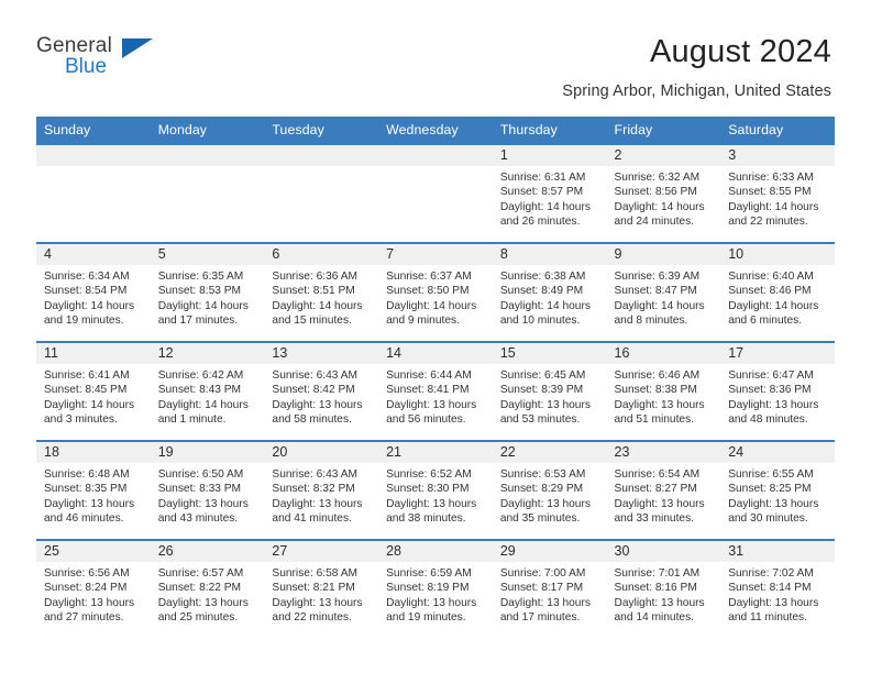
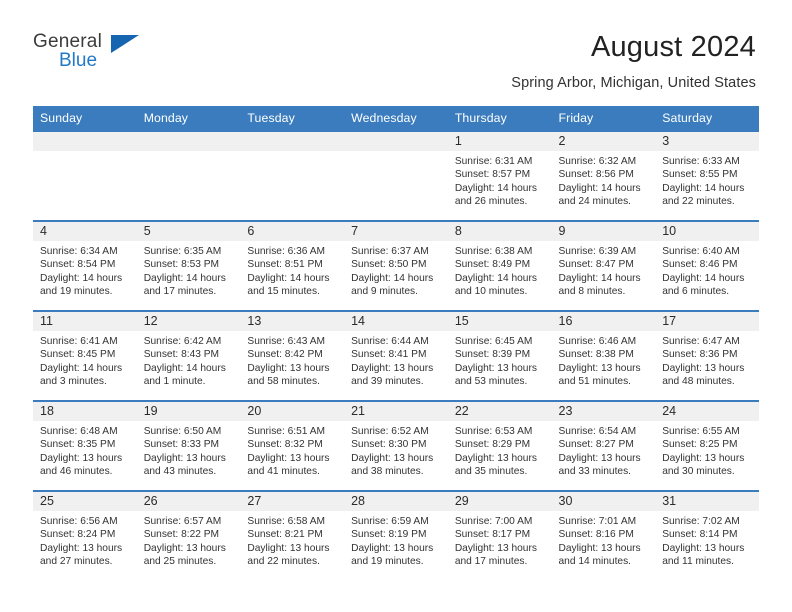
  General
  Blue
  August 2024
  Spring Arbor, Michigan, United States
  Sunday	Monday	Tuesday	Wednesday	Thursday	Friday	Saturday
  				1Sunrise: 6:31 AMSunset: 8:57 PMDaylight: 14 hoursand 26 minutes.	2Sunrise: 6:32 AMSunset: 8:56 PMDaylight: 14 hoursand 24 minutes.	3Sunrise: 6:33 AMSunset: 8:55 PMDaylight: 14 hoursand 22 minutes.
  4Sunrise: 6:34 AMSunset: 8:54 PMDaylight: 14 hoursand 19 minutes.	5Sunrise: 6:35 AMSunset: 8:53 PMDaylight: 14 hoursand 17 minutes.	6Sunrise: 6:36 AMSunset: 8:51 PMDaylight: 14 hoursand 15 minutes.	7Sunrise: 6:37 AMSunset: 8:50 PMDaylight: 14 hoursand 9 minutes.	8Sunrise: 6:38 AMSunset: 8:49 PMDaylight: 14 hoursand 10 minutes.	9Sunrise: 6:39 AMSunset: 8:47 PMDaylight: 14 hoursand 8 minutes.	10Sunrise: 6:40 AMSunset: 8:46 PMDaylight: 14 hoursand 6 minutes.
- 11Sunrise: 6:41 AMSunset: 8:45 PMDaylight: 14 hoursand 3 minutes.	12Sunrise: 6:42 AMSunset: 8:43 PMDaylight: 14 hoursand 1 minute.	13Sunrise: 6:43 AMSunset: 8:42 PMDaylight: 13 hoursand 58 minutes.	14Sunrise: 6:44 AMSunset: 8:41 PMDaylight: 13 hoursand 56 minutes.	15Sunrise: 6:45 AMSunset: 8:39 PMDaylight: 13 hoursand 53 minutes.	16Sunrise: 6:46 AMSunset: 8:38 PMDaylight: 13 hoursand 51 minutes.	17Sunrise: 6:47 AMSunset: 8:36 PMDaylight: 13 hoursand 48 minutes.
+ 11Sunrise: 6:41 AMSunset: 8:45 PMDaylight: 14 hoursand 3 minutes.	12Sunrise: 6:42 AMSunset: 8:43 PMDaylight: 14 hoursand 1 minute.	13Sunrise: 6:43 AMSunset: 8:42 PMDaylight: 13 hoursand 58 minutes.	14Sunrise: 6:44 AMSunset: 8:41 PMDaylight: 13 hoursand 39 minutes.	15Sunrise: 6:45 AMSunset: 8:39 PMDaylight: 13 hoursand 53 minutes.	16Sunrise: 6:46 AMSunset: 8:38 PMDaylight: 13 hoursand 51 minutes.	17Sunrise: 6:47 AMSunset: 8:36 PMDaylight: 13 hoursand 48 minutes.
- 18Sunrise: 6:48 AMSunset: 8:35 PMDaylight: 13 hoursand 46 minutes.	19Sunrise: 6:50 AMSunset: 8:33 PMDaylight: 13 hoursand 43 minutes.	20Sunrise: 6:43 AMSunset: 8:32 PMDaylight: 13 hoursand 41 minutes.	21Sunrise: 6:52 AMSunset: 8:30 PMDaylight: 13 hoursand 38 minutes.	22Sunrise: 6:53 AMSunset: 8:29 PMDaylight: 13 hoursand 35 minutes.	23Sunrise: 6:54 AMSunset: 8:27 PMDaylight: 13 hoursand 33 minutes.	24Sunrise: 6:55 AMSunset: 8:25 PMDaylight: 13 hoursand 30 minutes.
+ 18Sunrise: 6:48 AMSunset: 8:35 PMDaylight: 13 hoursand 46 minutes.	19Sunrise: 6:50 AMSunset: 8:33 PMDaylight: 13 hoursand 43 minutes.	20Sunrise: 6:51 AMSunset: 8:32 PMDaylight: 13 hoursand 41 minutes.	21Sunrise: 6:52 AMSunset: 8:30 PMDaylight: 13 hoursand 38 minutes.	22Sunrise: 6:53 AMSunset: 8:29 PMDaylight: 13 hoursand 35 minutes.	23Sunrise: 6:54 AMSunset: 8:27 PMDaylight: 13 hoursand 33 minutes.	24Sunrise: 6:55 AMSunset: 8:25 PMDaylight: 13 hoursand 30 minutes.
  25Sunrise: 6:56 AMSunset: 8:24 PMDaylight: 13 hoursand 27 minutes.	26Sunrise: 6:57 AMSunset: 8:22 PMDaylight: 13 hoursand 25 minutes.	27Sunrise: 6:58 AMSunset: 8:21 PMDaylight: 13 hoursand 22 minutes.	28Sunrise: 6:59 AMSunset: 8:19 PMDaylight: 13 hoursand 19 minutes.	29Sunrise: 7:00 AMSunset: 8:17 PMDaylight: 13 hoursand 17 minutes.	30Sunrise: 7:01 AMSunset: 8:16 PMDaylight: 13 hoursand 14 minutes.	31Sunrise: 7:02 AMSunset: 8:14 PMDaylight: 13 hoursand 11 minutes.
